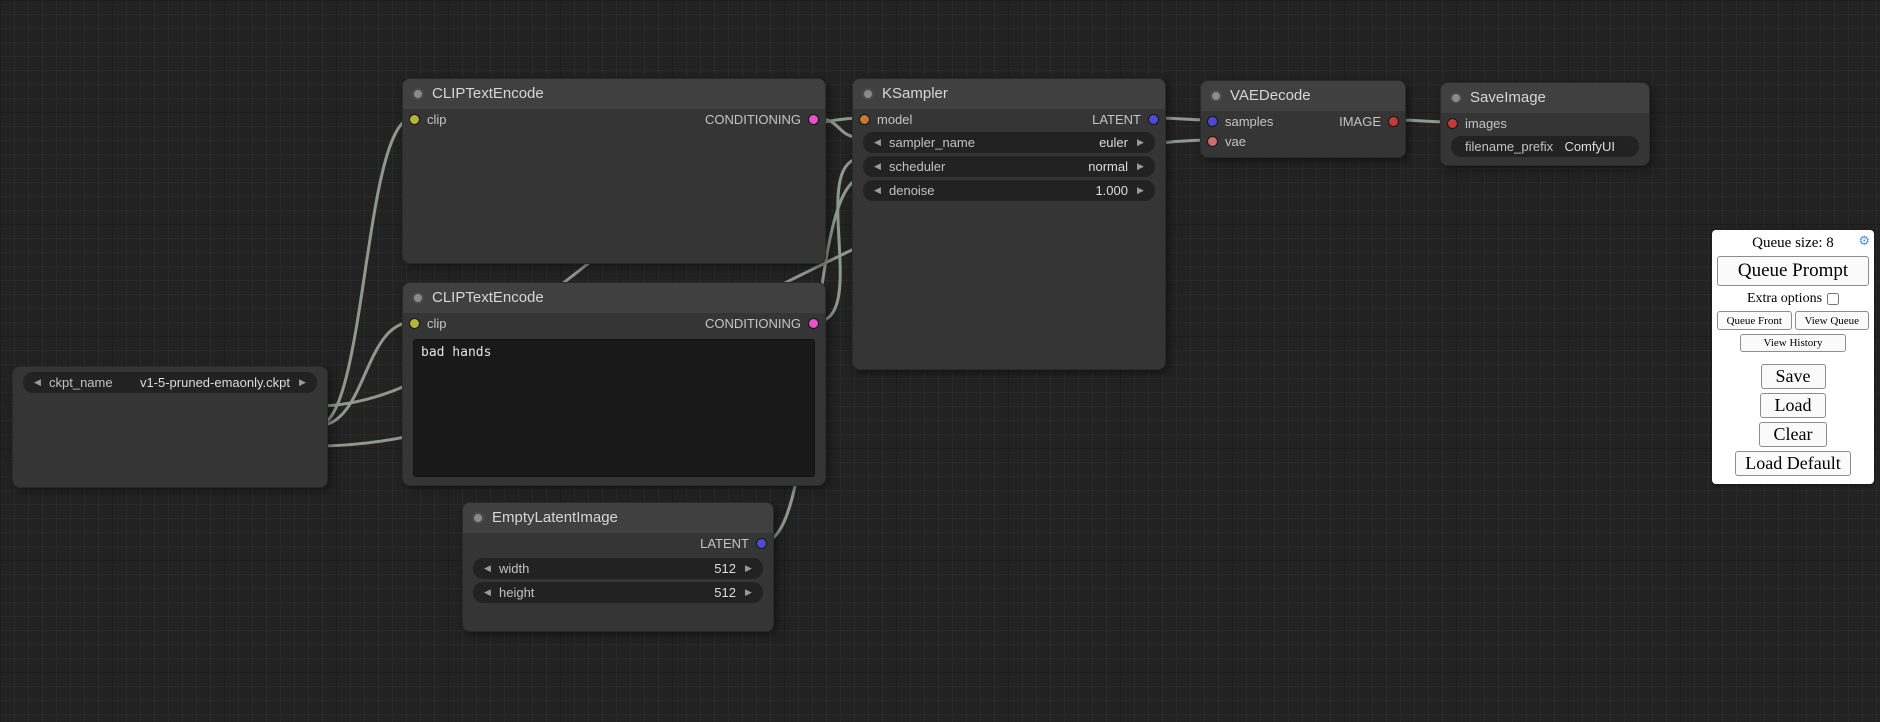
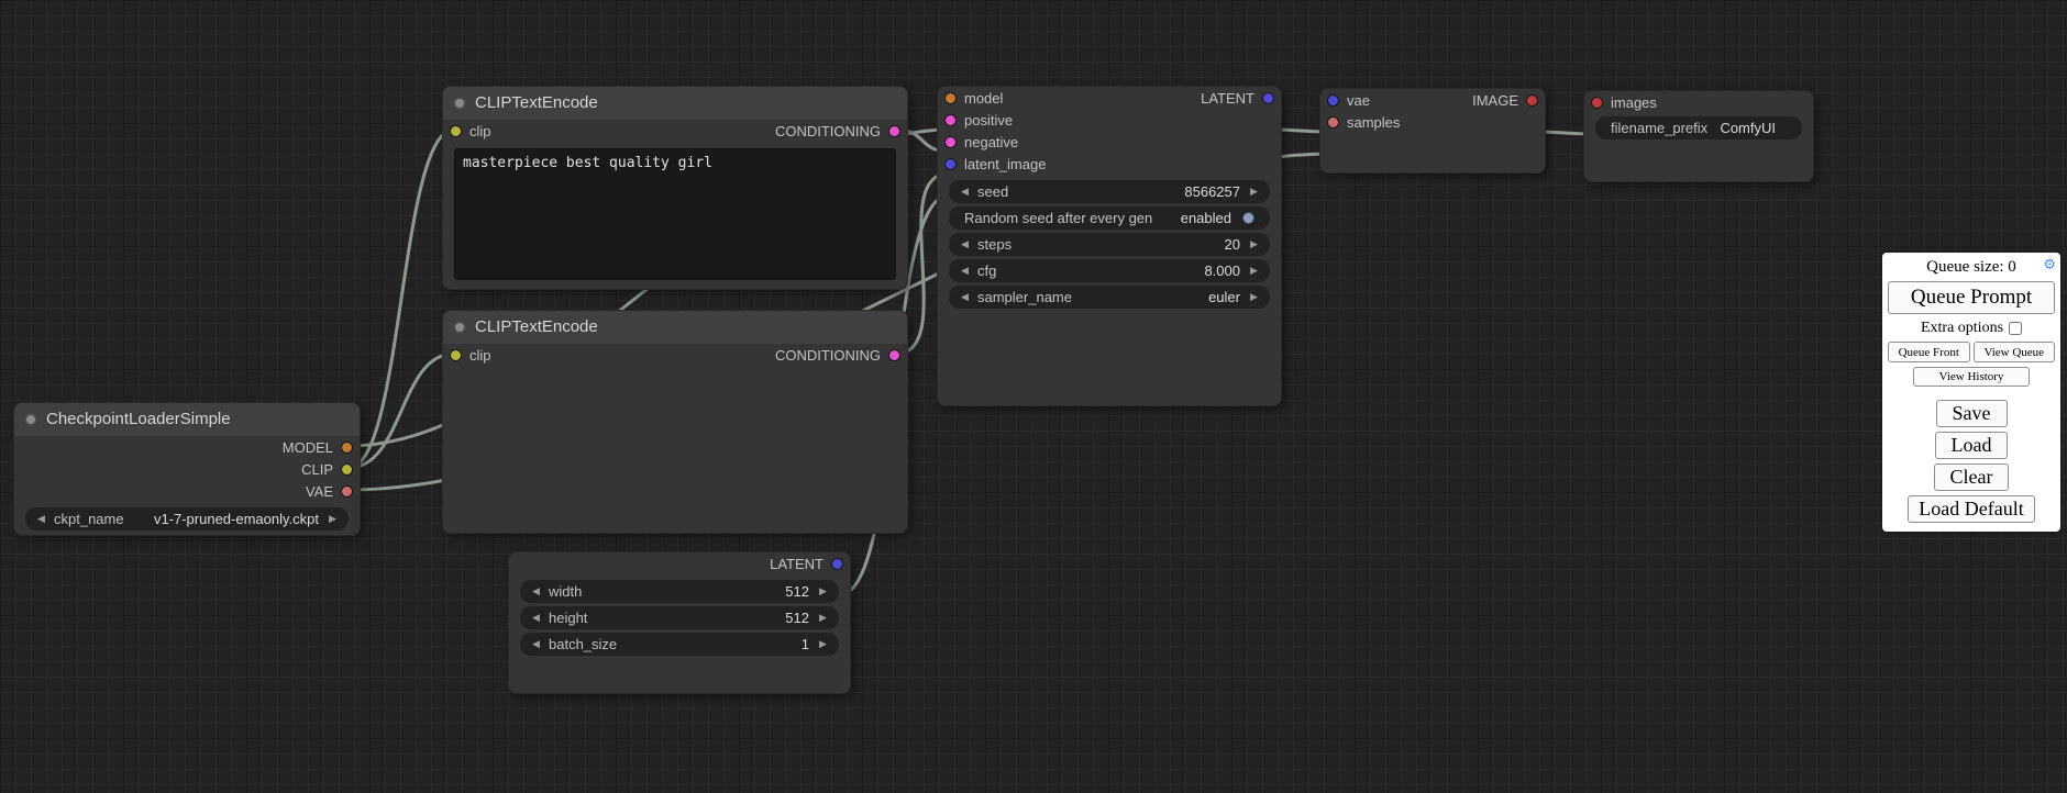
+ CheckpointLoaderSimple
+ MODEL
+ CLIP
+ VAE
  ckpt_name
- v1-5-pruned-emaonly.ckpt
+ v1-7-pruned-emaonly.ckpt
  CLIPTextEncode
  clip
  CONDITIONING
+ masterpiece best quality girl
  CLIPTextEncode
  clip
  CONDITIONING
- bad hands
- KSampler
  model
  LATENT
+ positive
+ negative
+ latent_image
+ seed
+ 8566257
+ Random seed after every gen
+ enabled
+ steps
+ 20
+ cfg
+ 8.000
  sampler_name
  euler
- scheduler
- normal
- denoise
- 1.000
- VAEDecode
- samples
+ vae
  IMAGE
- vae
+ samples
- SaveImage
  images
  filename_prefix
  ComfyUI
- EmptyLatentImage
  LATENT
  width
  512
  height
  512
+ batch_size
+ 1
- Queue size: 8
+ Queue size: 0
  Queue Prompt
  Extra options
  Queue Front
  View Queue
  View History
  Save
  Load
  Clear
  Load Default
